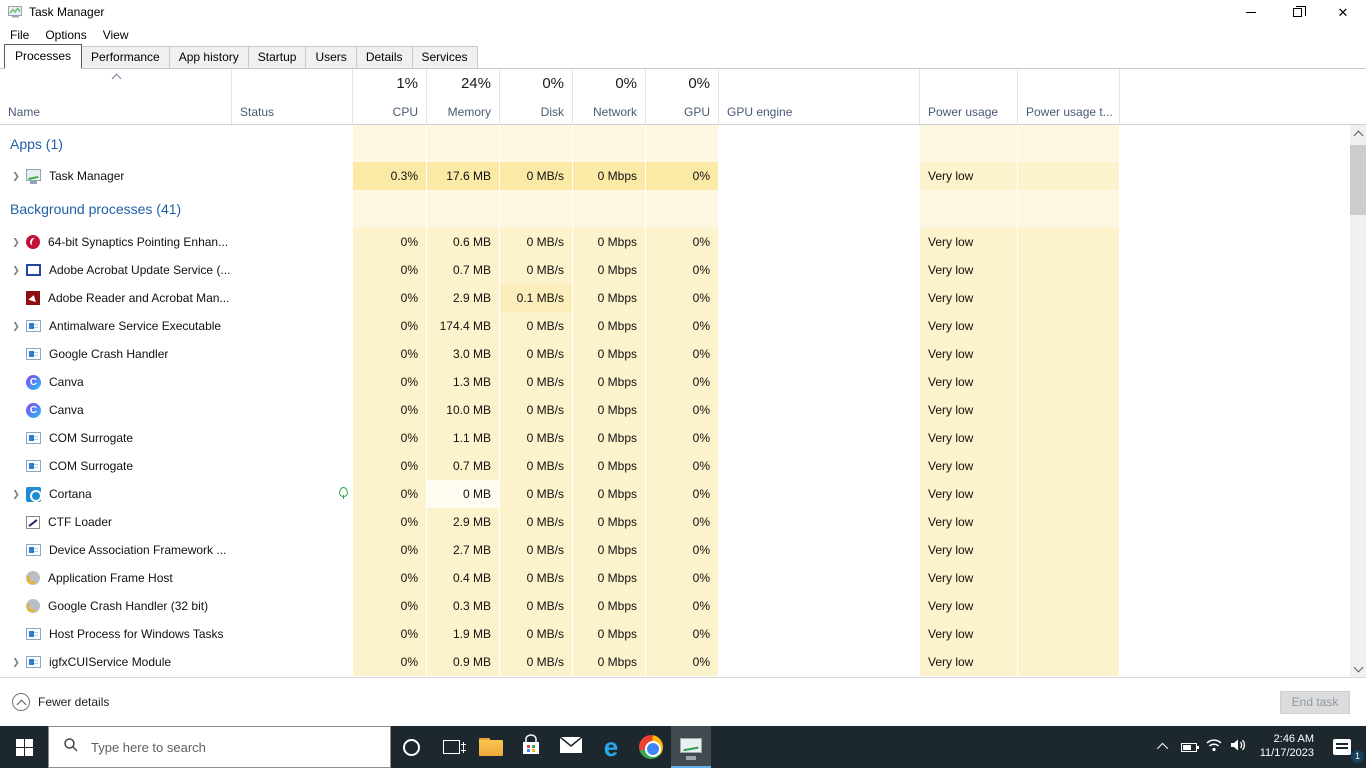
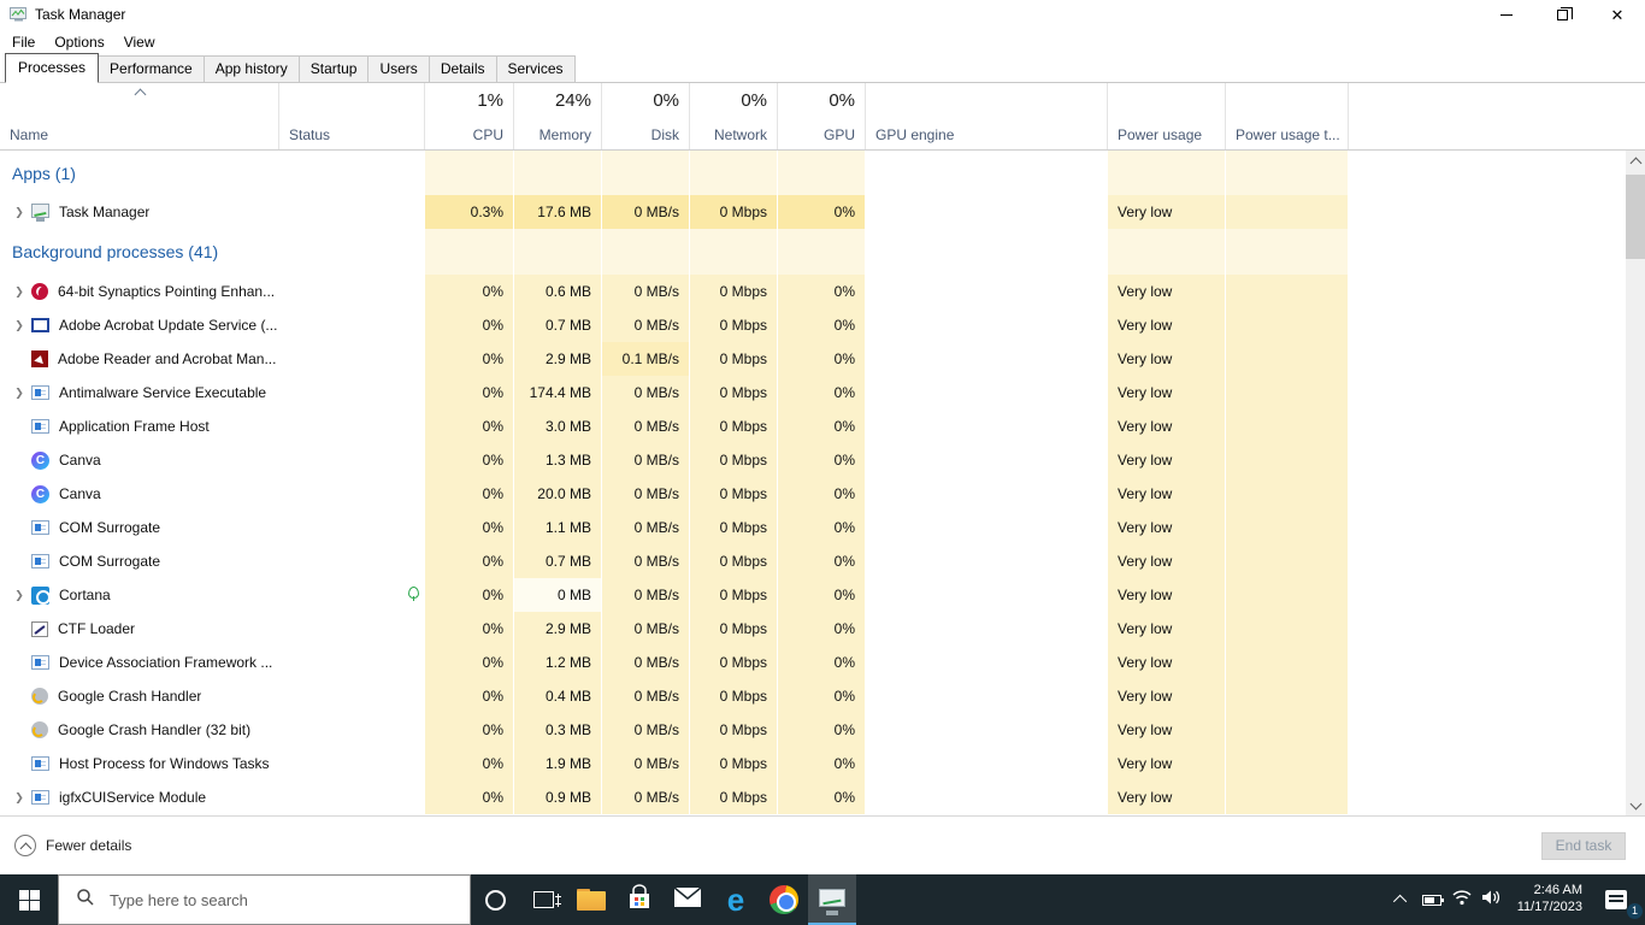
  Task Manager
  ✕
  File
  Options
  View
  Processes
  Performance
  App history
  Startup
  Users
  Details
  Services
  Name
  Status
  1%
  CPU
  24%
  Memory
  0%
  Disk
  0%
  Network
  0%
  GPU
  GPU engine
  Power usage
  Power usage t...
  Apps (1)
  ❯
  Task Manager
  0.3%
  17.6 MB
  0 MB/s
  0 Mbps
  0%
  Very low
  Background processes (41)
  ❯
  64-bit Synaptics Pointing Enhan...
  0%
  0.6 MB
  0 MB/s
  0 Mbps
  0%
  Very low
  ❯
  Adobe Acrobat Update Service (...
  0%
  0.7 MB
  0 MB/s
  0 Mbps
  0%
  Very low
  Adobe Reader and Acrobat Man...
  0%
  2.9 MB
  0.1 MB/s
  0 Mbps
  0%
  Very low
  ❯
  Antimalware Service Executable
  0%
  174.4 MB
  0 MB/s
  0 Mbps
  0%
  Very low
- Google Crash Handler
+ Application Frame Host
  0%
  3.0 MB
  0 MB/s
  0 Mbps
  0%
  Very low
  Canva
  0%
  1.3 MB
  0 MB/s
  0 Mbps
  0%
  Very low
  Canva
  0%
- 10.0 MB
+ 20.0 MB
  0 MB/s
  0 Mbps
  0%
  Very low
  COM Surrogate
  0%
  1.1 MB
  0 MB/s
  0 Mbps
  0%
  Very low
  COM Surrogate
  0%
  0.7 MB
  0 MB/s
  0 Mbps
  0%
  Very low
  ❯
  Cortana
  0%
  0 MB
  0 MB/s
  0 Mbps
  0%
  Very low
  CTF Loader
  0%
  2.9 MB
  0 MB/s
  0 Mbps
  0%
  Very low
  Device Association Framework ...
  0%
- 2.7 MB
+ 1.2 MB
  0 MB/s
  0 Mbps
  0%
  Very low
- Application Frame Host
+ Google Crash Handler
  0%
  0.4 MB
  0 MB/s
  0 Mbps
  0%
  Very low
  Google Crash Handler (32 bit)
  0%
  0.3 MB
  0 MB/s
  0 Mbps
  0%
  Very low
  Host Process for Windows Tasks
  0%
  1.9 MB
  0 MB/s
  0 Mbps
  0%
  Very low
  ❯
  igfxCUIService Module
  0%
  0.9 MB
  0 MB/s
  0 Mbps
  0%
  Very low
  Fewer details
  End task
  Type here to search
  e
  2:46 AM
  11/17/2023
  1
